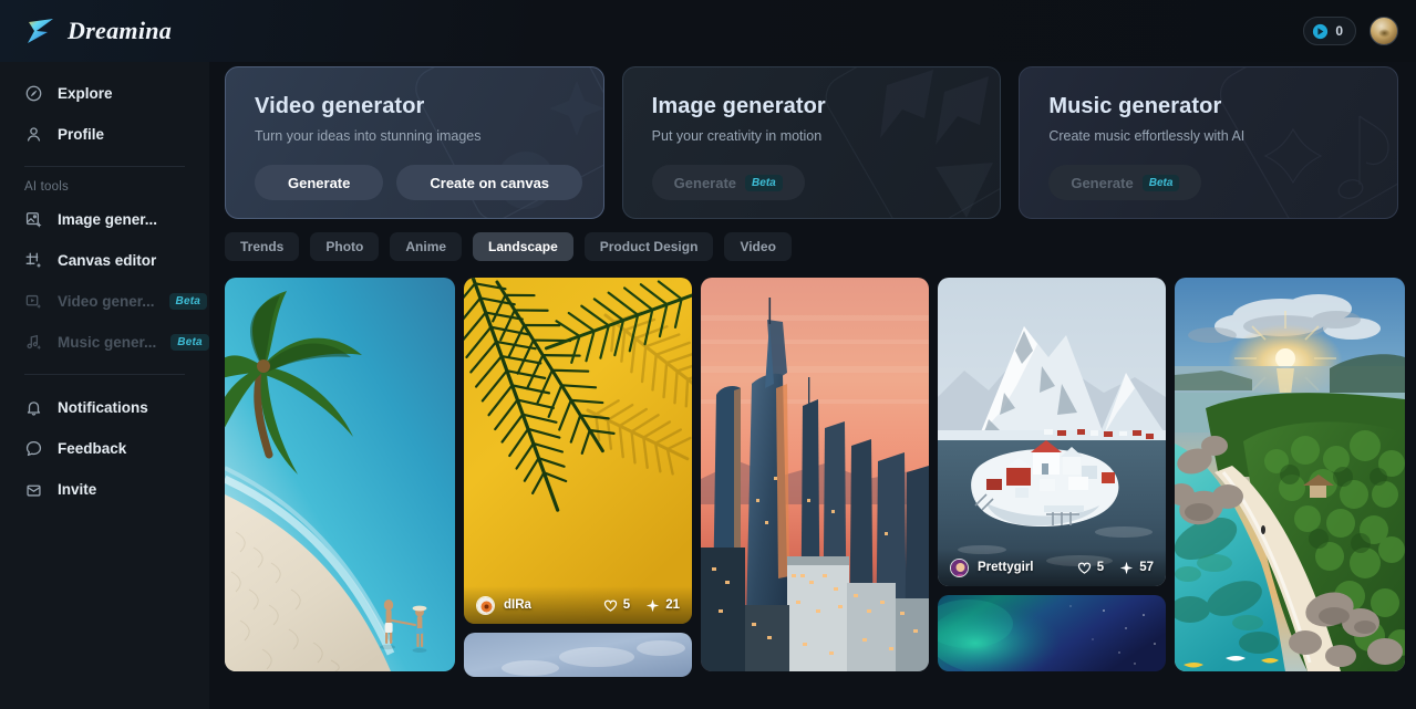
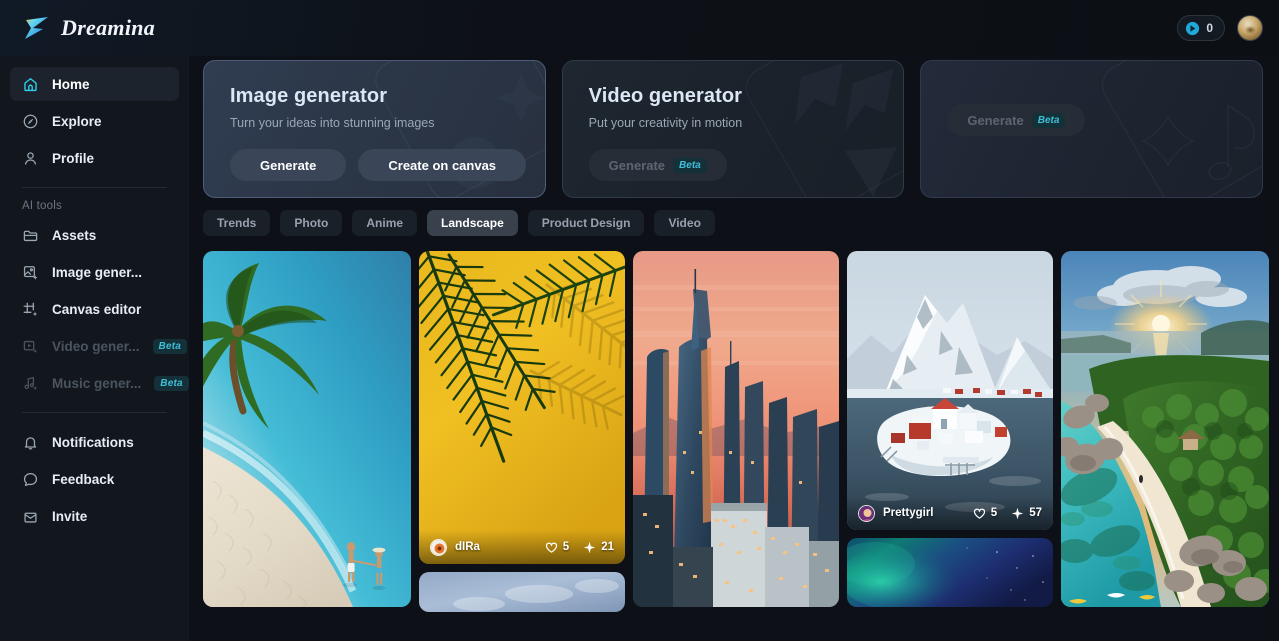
  Dreamina
  0
+ Home
  Explore
  Profile
  AI tools
+ Assets
  Image gener...
  Canvas editor
  Video gener...
  Beta
  Music gener...
  Beta
  Notifications
  Feedback
  Invite
- Video generator
+ Image generator
  Turn your ideas into stunning images
  Generate
  Create on canvas
- Image generator
+ Video generator
  Put your creativity in motion
  Generate
  Beta
- Music generator
- Create music effortlessly with AI
  Generate
  Beta
  Trends
  Photo
  Anime
  Landscape
  Product Design
  Video
  dIRa
  5
  21
  Prettygirl
  5
  57
